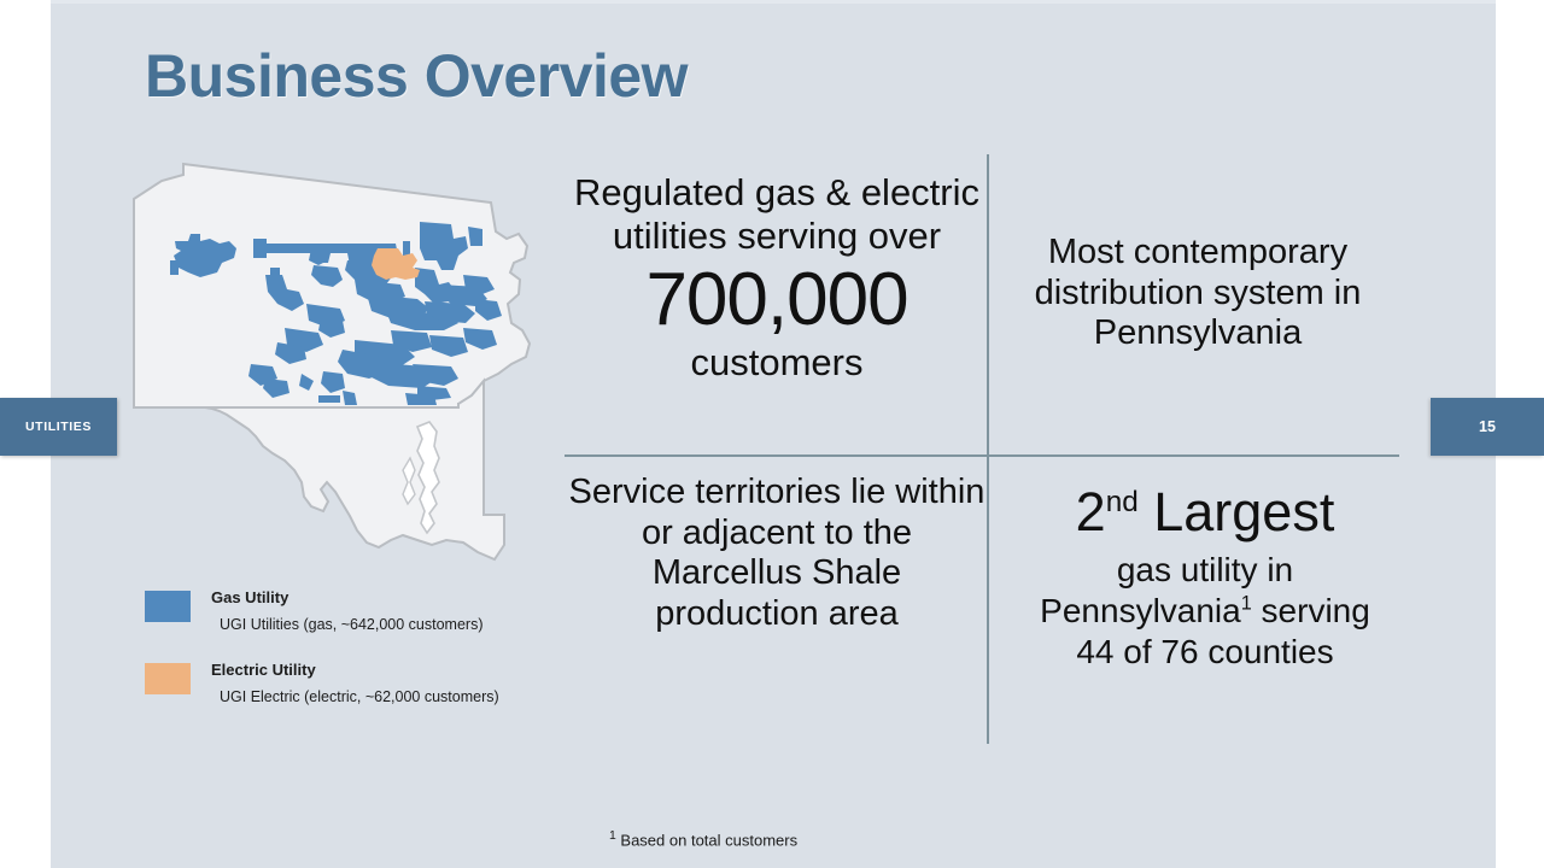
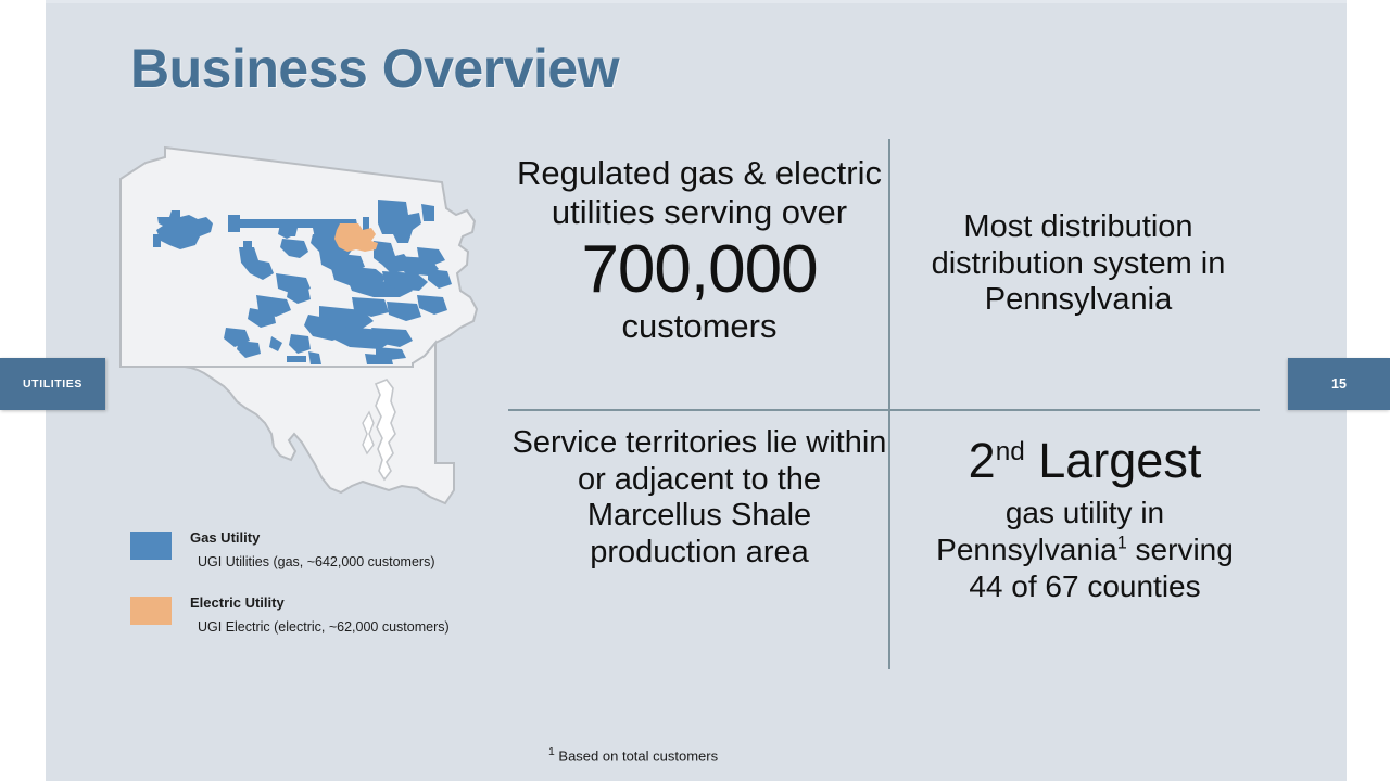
  Business Overview
  UTILITIES
  15
  Gas Utility
  UGI Utilities (gas, ~642,000 customers)
  Electric Utility
  UGI Electric (electric, ~62,000 customers)
  Regulated gas & electric utilities serving over
  700,000
  customers
- Most contemporary distribution system in Pennsylvania
+ Most distribution distribution system in Pennsylvania
  Service territories lie within or adjacent to the Marcellus Shale production area
  2nd Largest
  gas utility in
  Pennsylvania1 serving
- 44 of 76 counties
+ 44 of 67 counties
  1 Based on total customers
